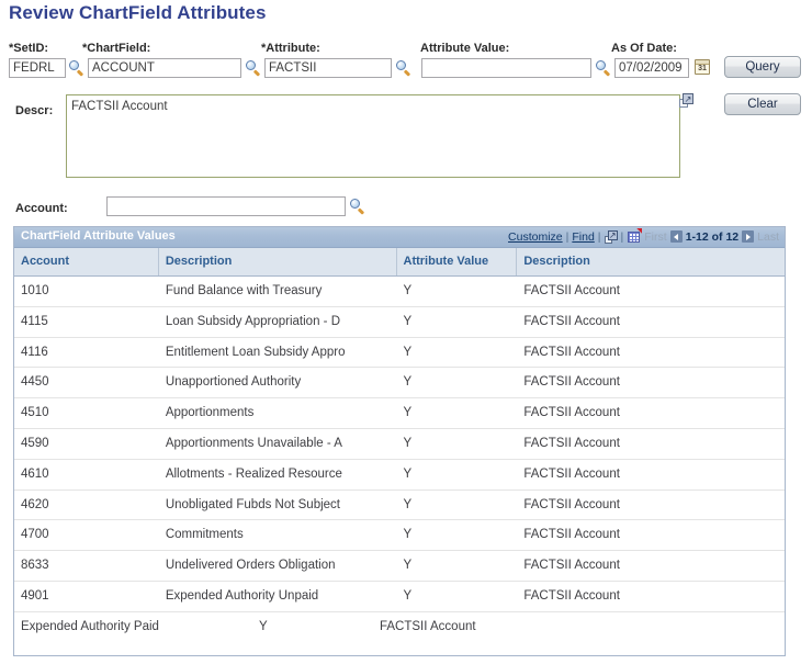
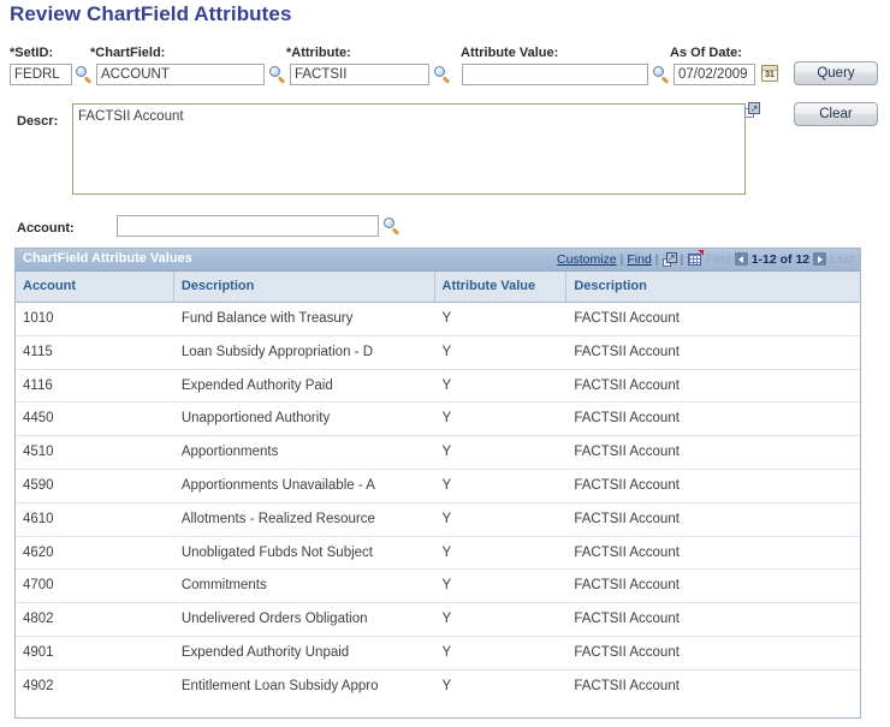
  Review ChartField Attributes
  *SetID:
  *ChartField:
  *Attribute:
  Attribute Value:
  As Of Date:
  FEDRL
  ACCOUNT
  FACTSII
  07/02/2009
  Query
  Clear
  Descr:
  FACTSII Account
  ↗
  Account:
  ChartField Attribute Values
  Customize
  |
  Find
  |
  ↗
  |
  First
  1-12 of 12
  Last
  Account
  Description
  Attribute Value
  Description
  1010
  Fund Balance with Treasury
  Y
  FACTSII Account
  4115
  Loan Subsidy Appropriation - D
  Y
  FACTSII Account
  4116
- Entitlement Loan Subsidy Appro
+ Expended Authority Paid
  Y
  FACTSII Account
  4450
  Unapportioned Authority
  Y
  FACTSII Account
  4510
  Apportionments
  Y
  FACTSII Account
  4590
  Apportionments Unavailable - A
  Y
  FACTSII Account
  4610
  Allotments - Realized Resource
  Y
  FACTSII Account
  4620
  Unobligated Fubds Not Subject
  Y
  FACTSII Account
  4700
  Commitments
  Y
  FACTSII Account
- 8633
+ 4802
  Undelivered Orders Obligation
  Y
  FACTSII Account
  4901
  Expended Authority Unpaid
  Y
  FACTSII Account
+ 4902
- Expended Authority Paid
+ Entitlement Loan Subsidy Appro
  Y
  FACTSII Account
